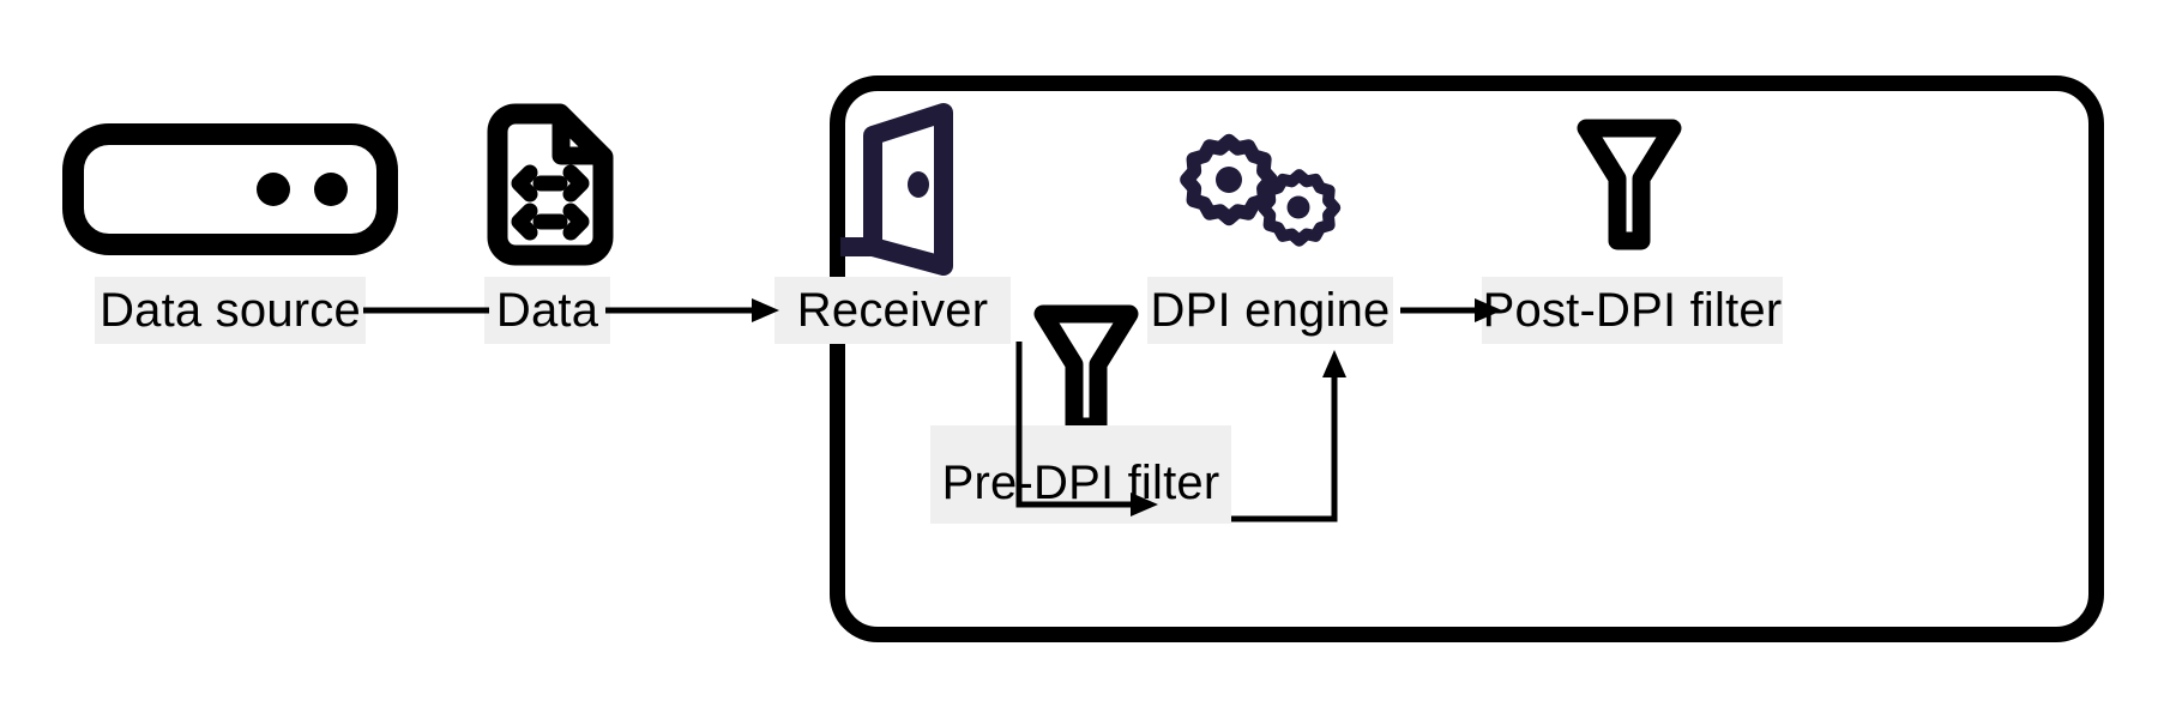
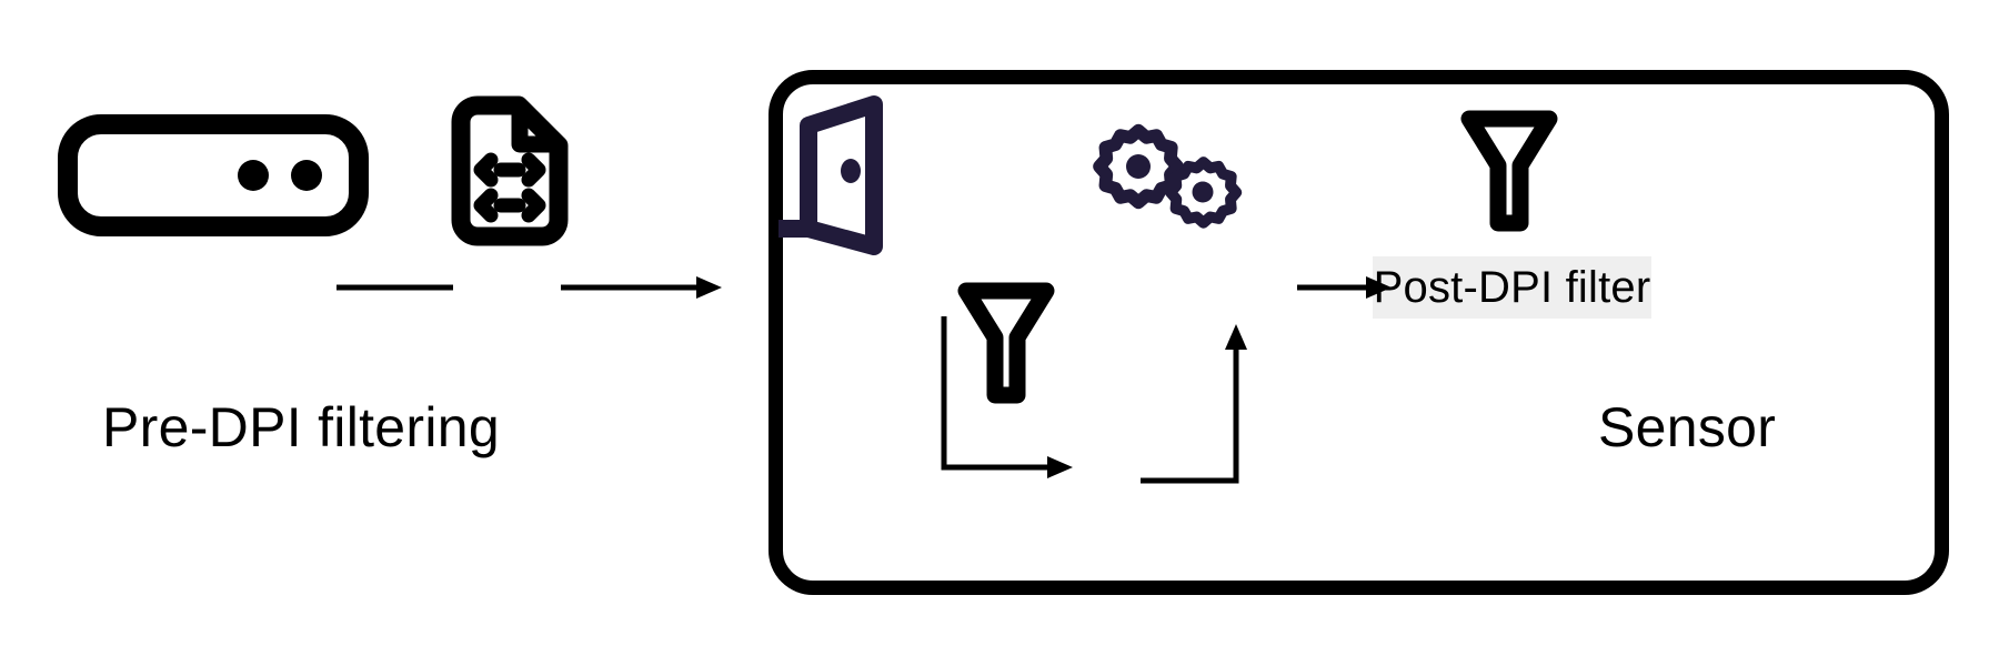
- Data source
- Data
- Receiver
- Pre-DPI filter
- DPI engine
  ost-DPI filter
+ Pre-DPI filtering
+ Sensor
